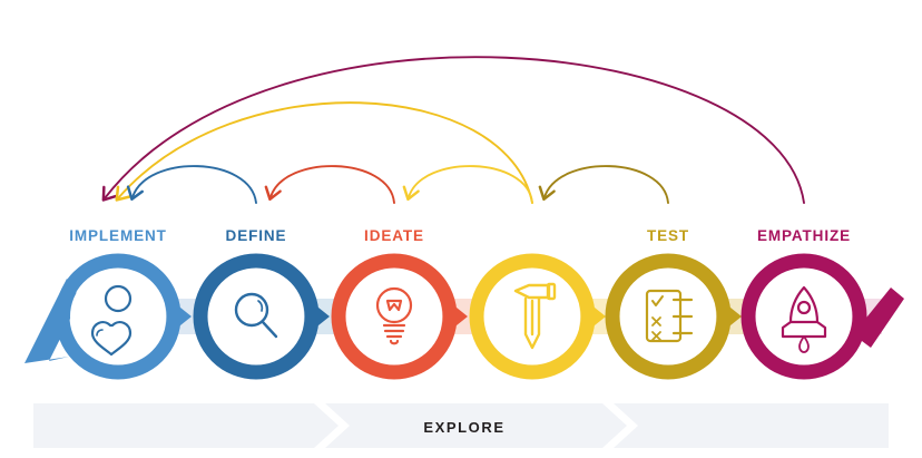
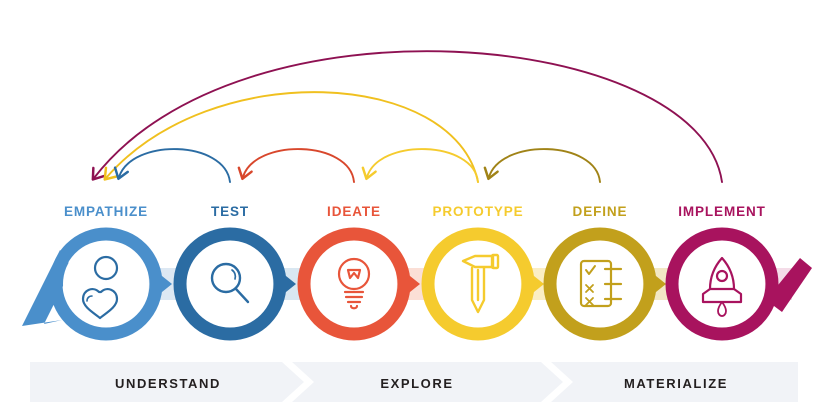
- IMPLEMENT
+ EMPATHIZE
- DEFINE
+ TEST
  IDEATE
+ PROTOTYPE
- TEST
+ DEFINE
- EMPATHIZE
+ IMPLEMENT
+ UNDERSTAND
  EXPLORE
+ MATERIALIZE
